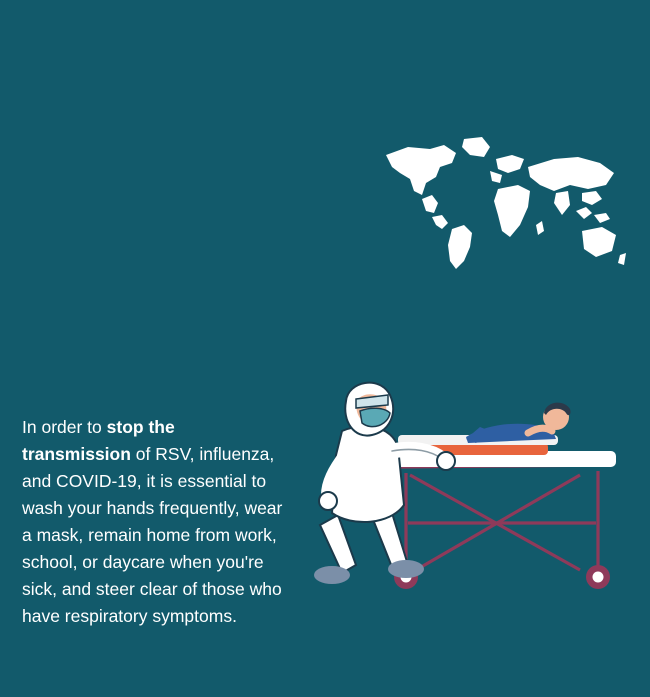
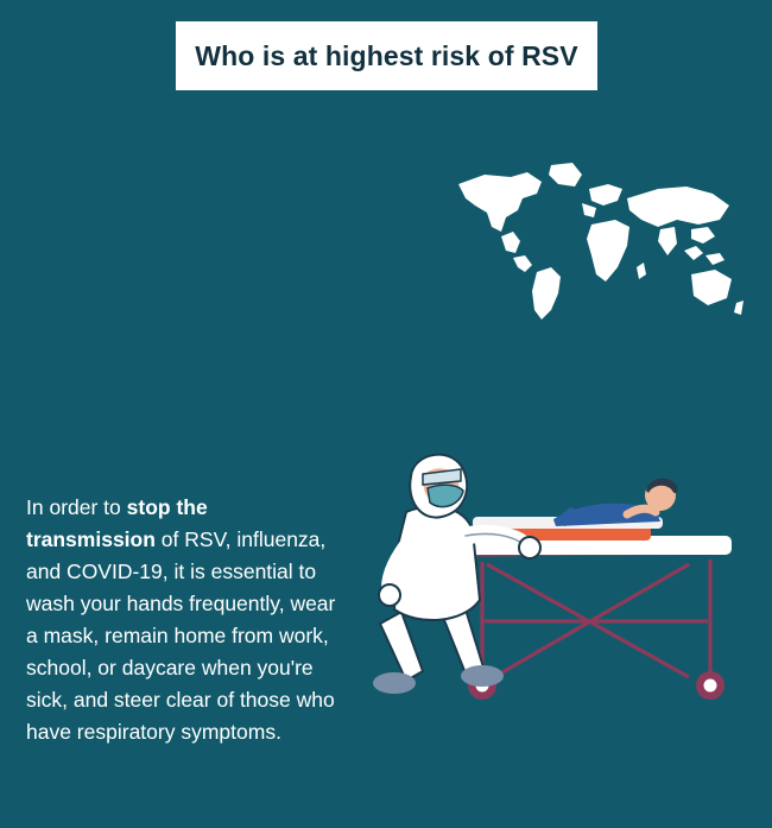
+ Who is at highest risk of RSV
  In order to stop the transmission of RSV, influenza, and COVID-19, it is essential to wash your hands frequently, wear a mask, remain home from work, school, or daycare when you're sick, and steer clear of those who have respiratory symptoms.
